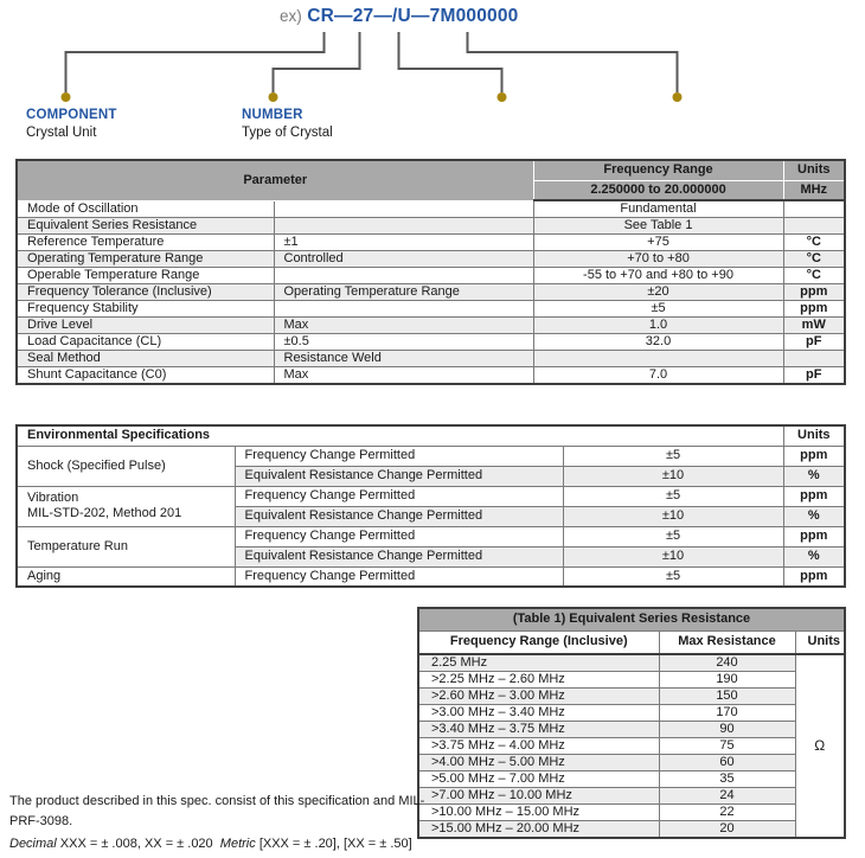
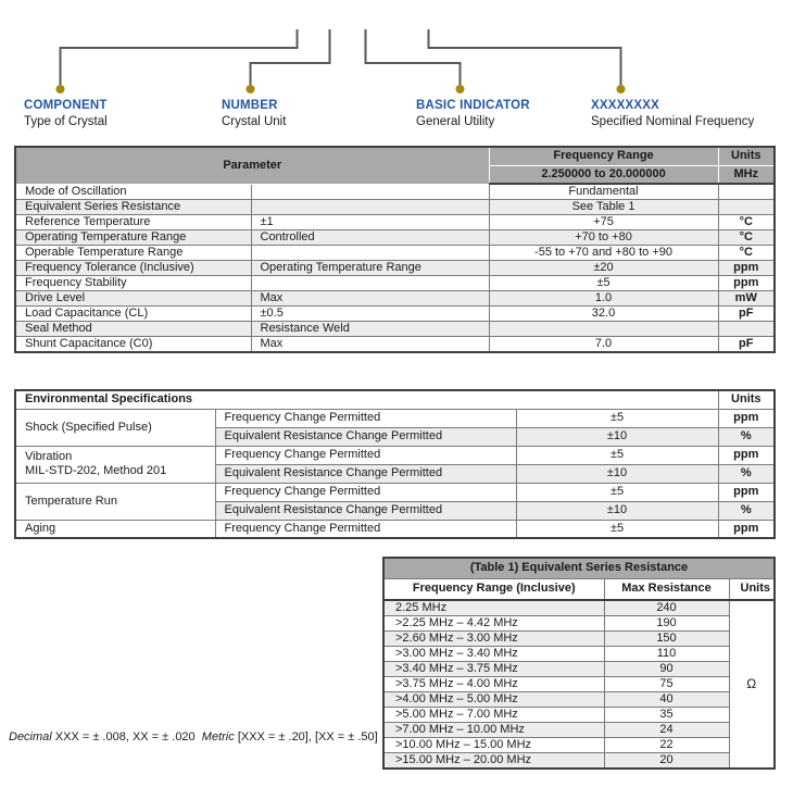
- ex) CR—27—/U—7M000000
  COMPONENT
- Crystal Unit
+ Type of Crystal
  NUMBER
- Type of Crystal
+ Crystal Unit
+ BASIC INDICATOR
+ General Utility
+ XXXXXXXX
+ Specified Nominal Frequency
  Parameter	Frequency Range	Units
  2.250000 to 20.000000	MHz
  Mode of Oscillation		Fundamental
  Equivalent Series Resistance		See Table 1
  Reference Temperature	±1	+75	°C
  Operating Temperature Range	Controlled	+70 to +80	°C
  Operable Temperature Range		-55 to +70 and +80 to +90	°C
  Frequency Tolerance (Inclusive)	Operating Temperature Range	±20	ppm
  Frequency Stability		±5	ppm
  Drive Level	Max	1.0	mW
  Load Capacitance (CL)	±0.5	32.0	pF
  Seal Method	Resistance Weld
  Shunt Capacitance (C0)	Max	7.0	pF
  Environmental Specifications	Units
  Shock (Specified Pulse)	Frequency Change Permitted	±5	ppm
  Equivalent Resistance Change Permitted	±10	%
  Vibration MIL-STD-202, Method 201	Frequency Change Permitted	±5	ppm
  Equivalent Resistance Change Permitted	±10	%
  Temperature Run	Frequency Change Permitted	±5	ppm
  Equivalent Resistance Change Permitted	±10	%
  Aging	Frequency Change Permitted	±5	ppm
  (Table 1) Equivalent Series Resistance
  Frequency Range (Inclusive)	Max Resistance	Units
  2.25 MHz	240	Ω
- >2.25 MHz – 2.60 MHz	190
+ >2.25 MHz – 4.42 MHz	190
  >2.60 MHz – 3.00 MHz	150
- >3.00 MHz – 3.40 MHz	170
+ >3.00 MHz – 3.40 MHz	110
  >3.40 MHz – 3.75 MHz	90
  >3.75 MHz – 4.00 MHz	75
- >4.00 MHz – 5.00 MHz	60
+ >4.00 MHz – 5.00 MHz	40
  >5.00 MHz – 7.00 MHz	35
  >7.00 MHz – 10.00 MHz	24
  >10.00 MHz – 15.00 MHz	22
  >15.00 MHz – 20.00 MHz	20
- The product described in this spec. consist of this specification and MIL-PRF-3098.
  Decimal XXX = ± .008, XX = ± .020 Metric [XXX = ± .20], [XX = ± .50]
